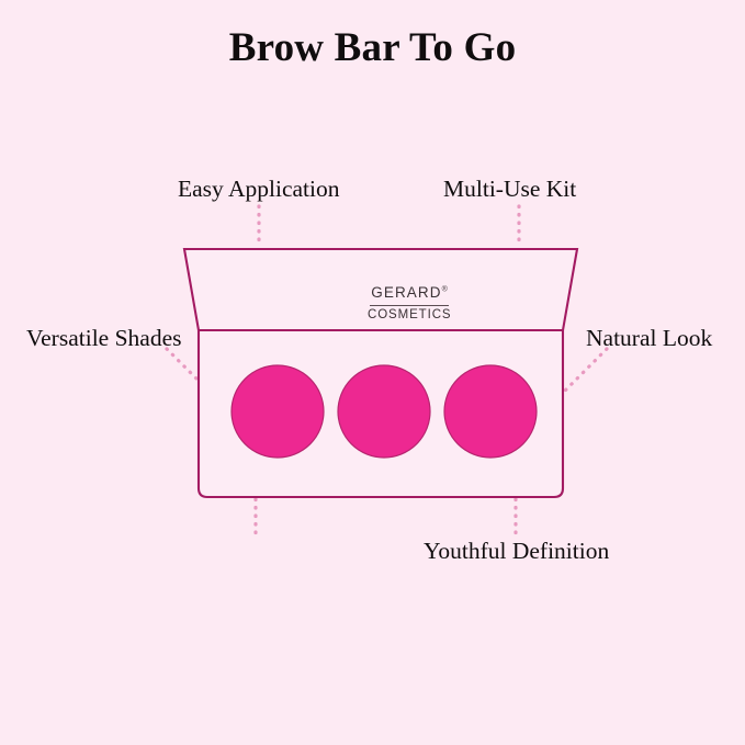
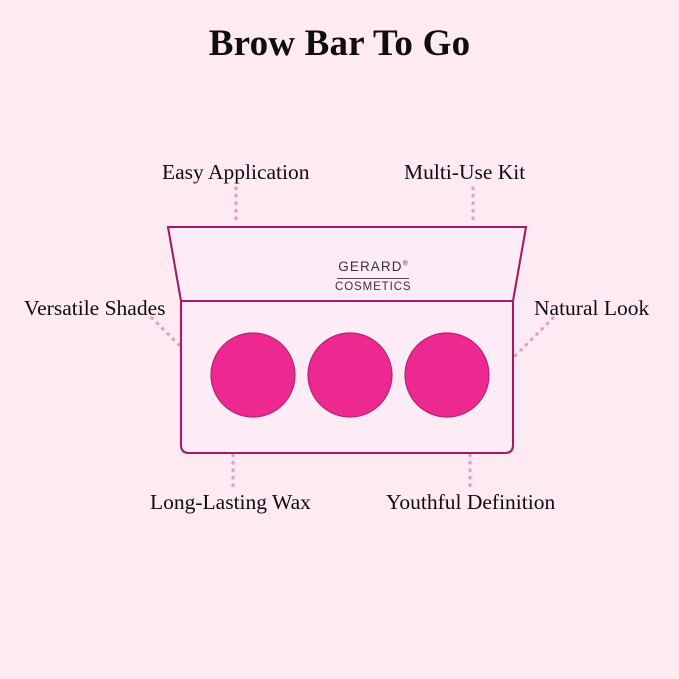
  Brow Bar To Go
  GERARD
  COSMETICS
  Easy Application
  Multi-Use Kit
  Versatile Shades
  Natural Look
+ Long-Lasting Wax
  Youthful Definition
